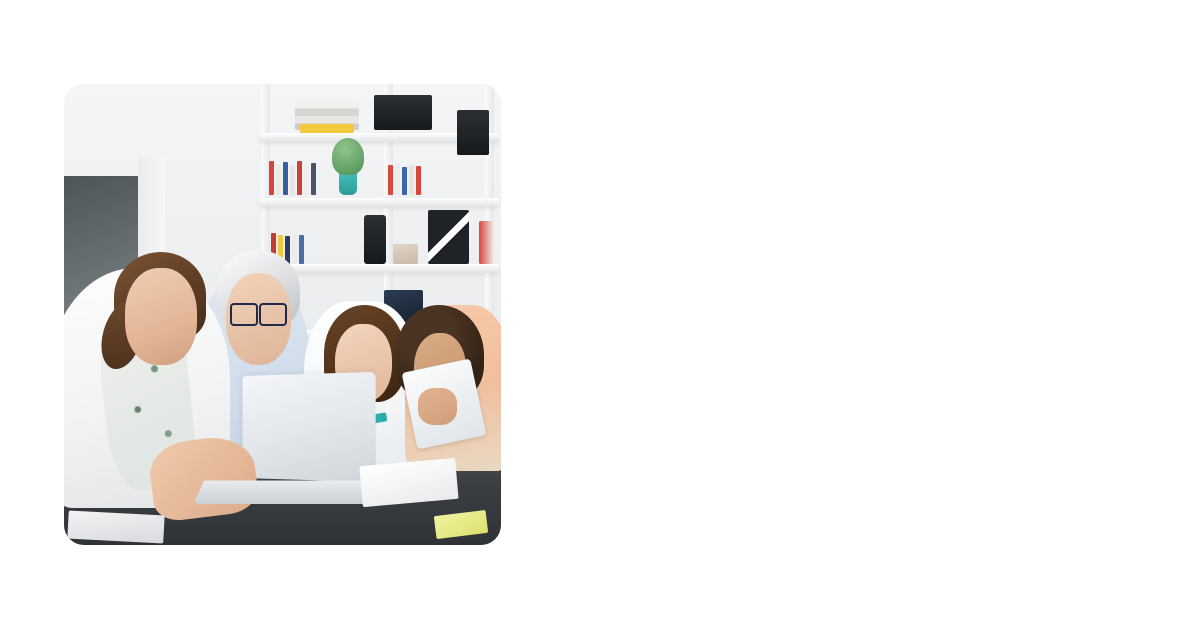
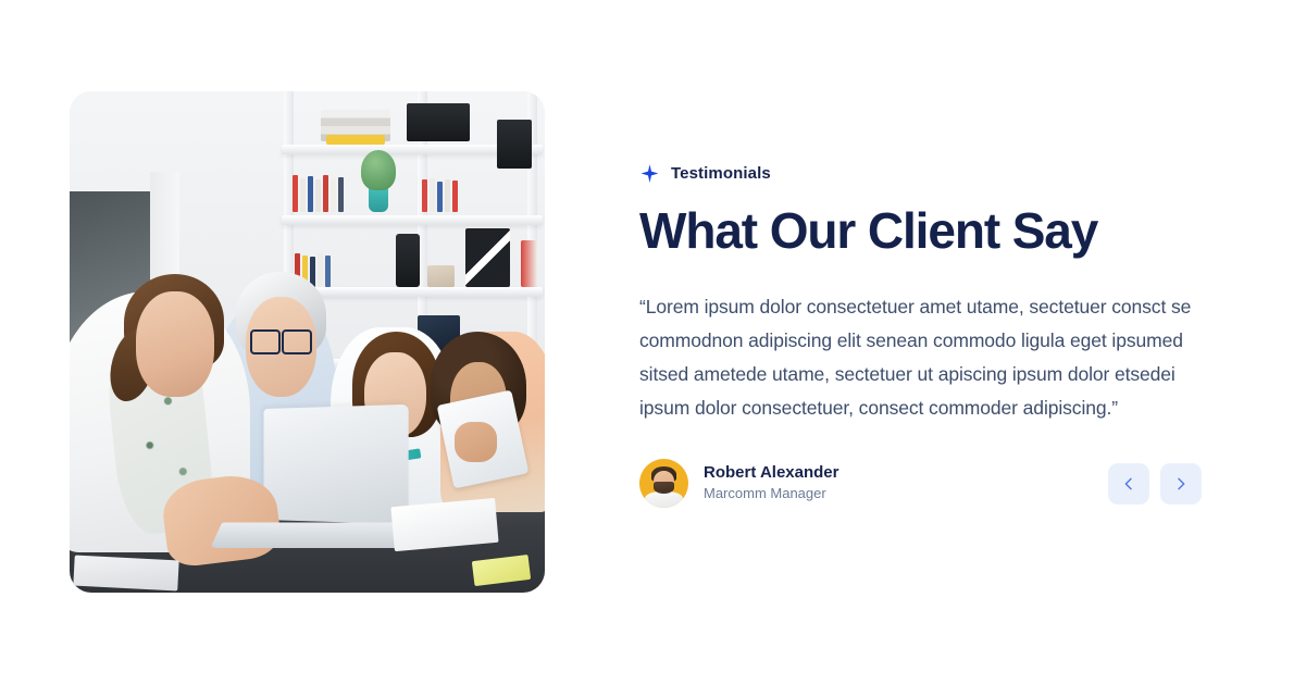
+ Testimonials
+ What Our Client Say
+ “Lorem ipsum dolor consectetuer amet utame, sectetuer consct se commodnon adipiscing elit senean commodo ligula eget ipsumed sitsed ametede utame, sectetuer ut apiscing ipsum dolor etsedei ipsum dolor consectetuer, consect commoder adipiscing.”
+ Robert Alexander
+ Marcomm Manager
